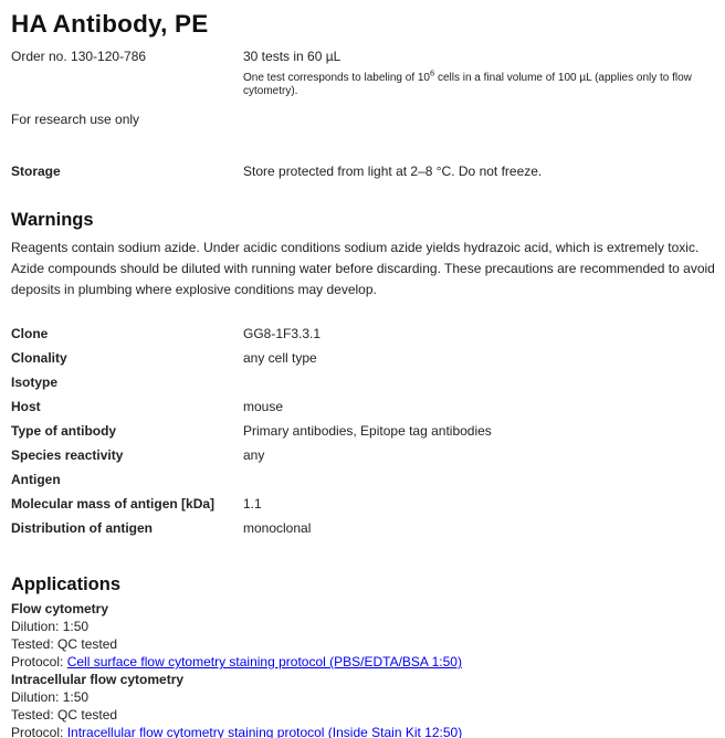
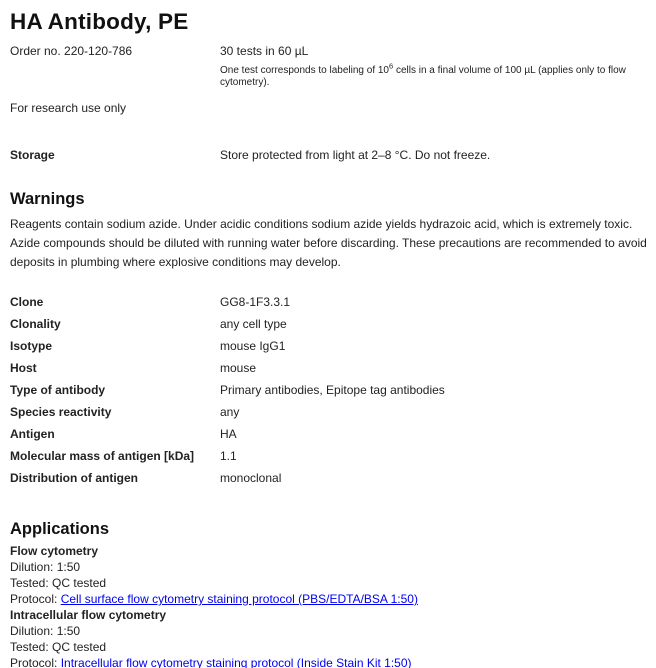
  HA Antibody, PE
- Order no. 130-120-786
+ Order no. 220-120-786
  30 tests in 60 µL
  One test corresponds to labeling of 106 cells in a final volume of 100 µL (applies only to flow cytometry).
  For research use only
  Storage
  Store protected from light at 2–8 °C. Do not freeze.
  Warnings
  Reagents contain sodium azide. Under acidic conditions sodium azide yields hydrazoic acid, which is extremely toxic. Azide compounds should be diluted with running water before discarding. These precautions are recommended to avoid deposits in plumbing where explosive conditions may develop.
  Clone
  GG8-1F3.3.1
  Clonality
  any cell type
  Isotype
+ mouse IgG1
  Host
  mouse
  Type of antibody
  Primary antibodies, Epitope tag antibodies
  Species reactivity
  any
  Antigen
+ HA
  Molecular mass of antigen [kDa]
  1.1
  Distribution of antigen
  monoclonal
  Applications
  Flow cytometry
  Dilution: 1:50
  Tested: QC tested
  Protocol: Cell surface flow cytometry staining protocol (PBS/EDTA/BSA 1:50)
  Intracellular flow cytometry
  Dilution: 1:50
  Tested: QC tested
- Protocol: Intracellular flow cytometry staining protocol (Inside Stain Kit 12:50)
+ Protocol: Intracellular flow cytometry staining protocol (Inside Stain Kit 1:50)
